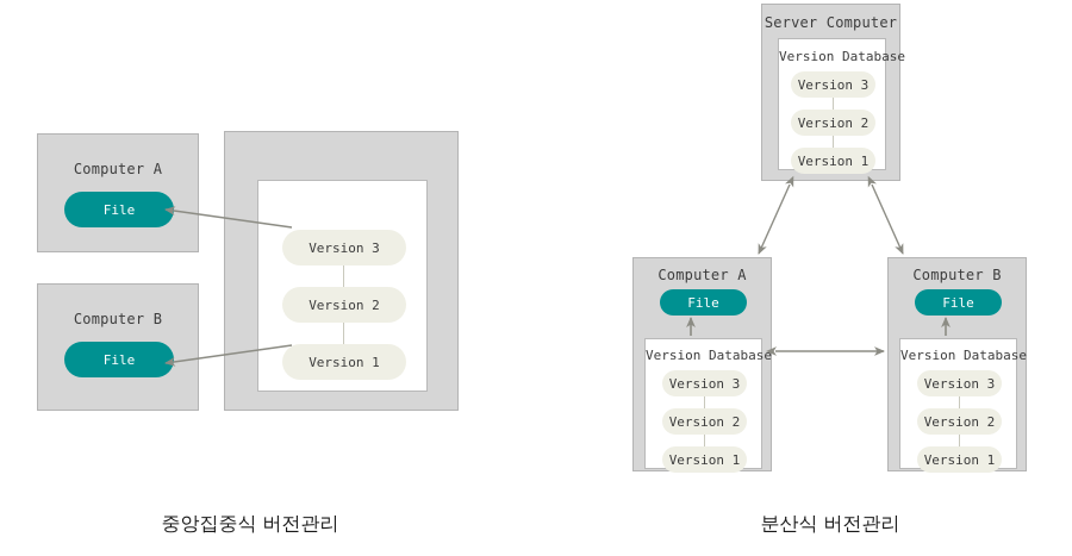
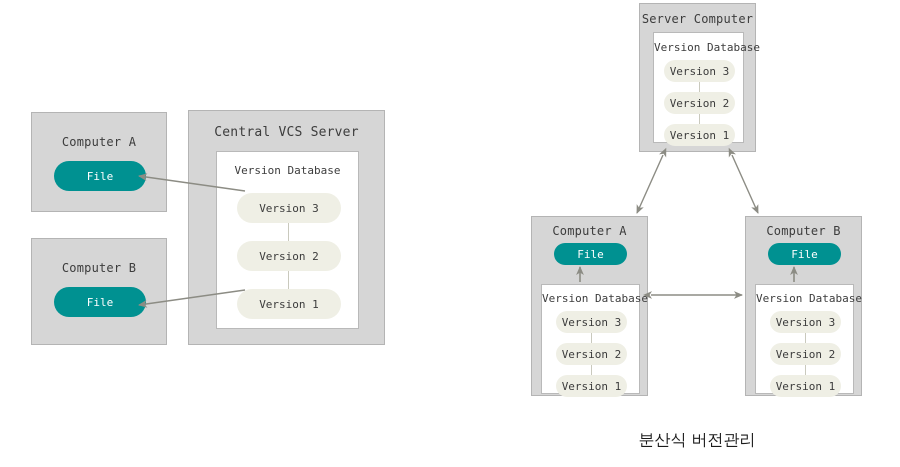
  Computer A
  File
  Computer B
  File
+ Central VCS Server
+ Version Database
  Version 3
  Version 2
  Version 1
- 중앙집중식 버전관리
  Server Computer
  Version Datab
  Version 3
  Version 2
  Version 1
  Computer A
  File
  Version Databas
  Version 3
  Version 2
  Version 1
  Computer B
  File
  Version Databas
  Version 3
  Version 2
  Version 1
  분산식 버전관리
